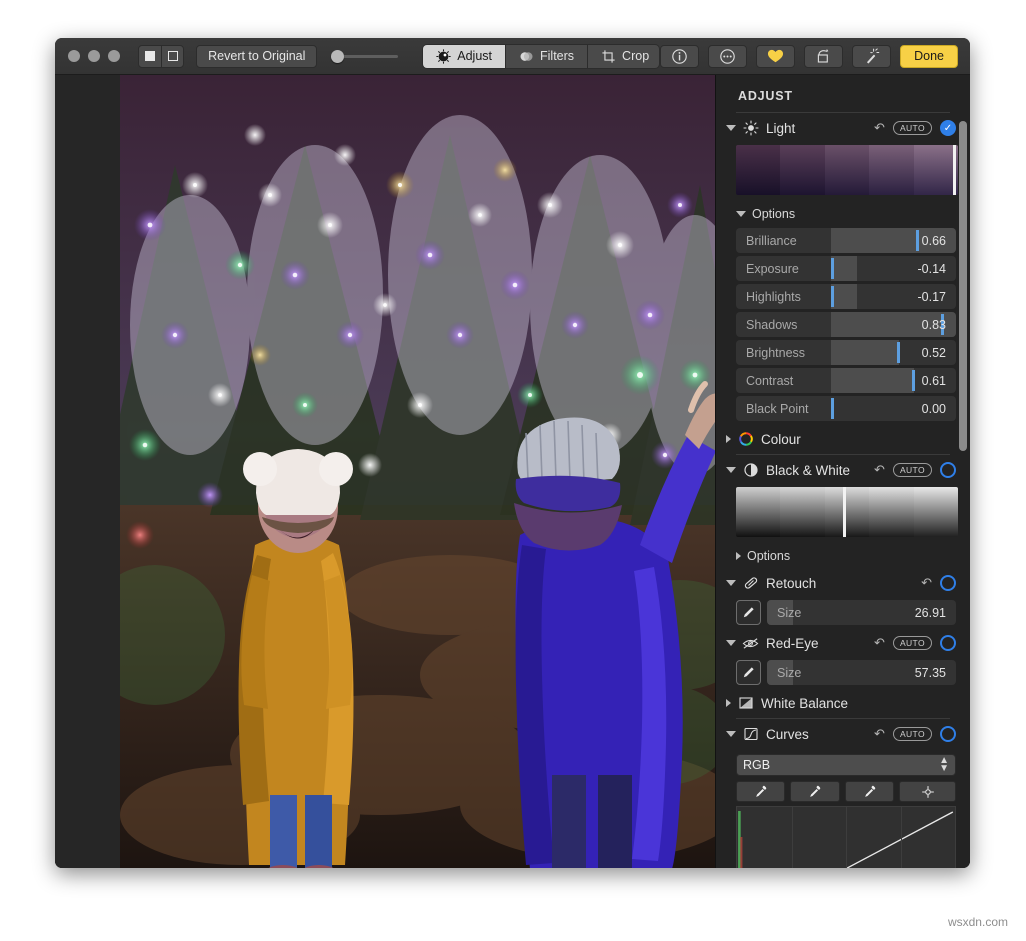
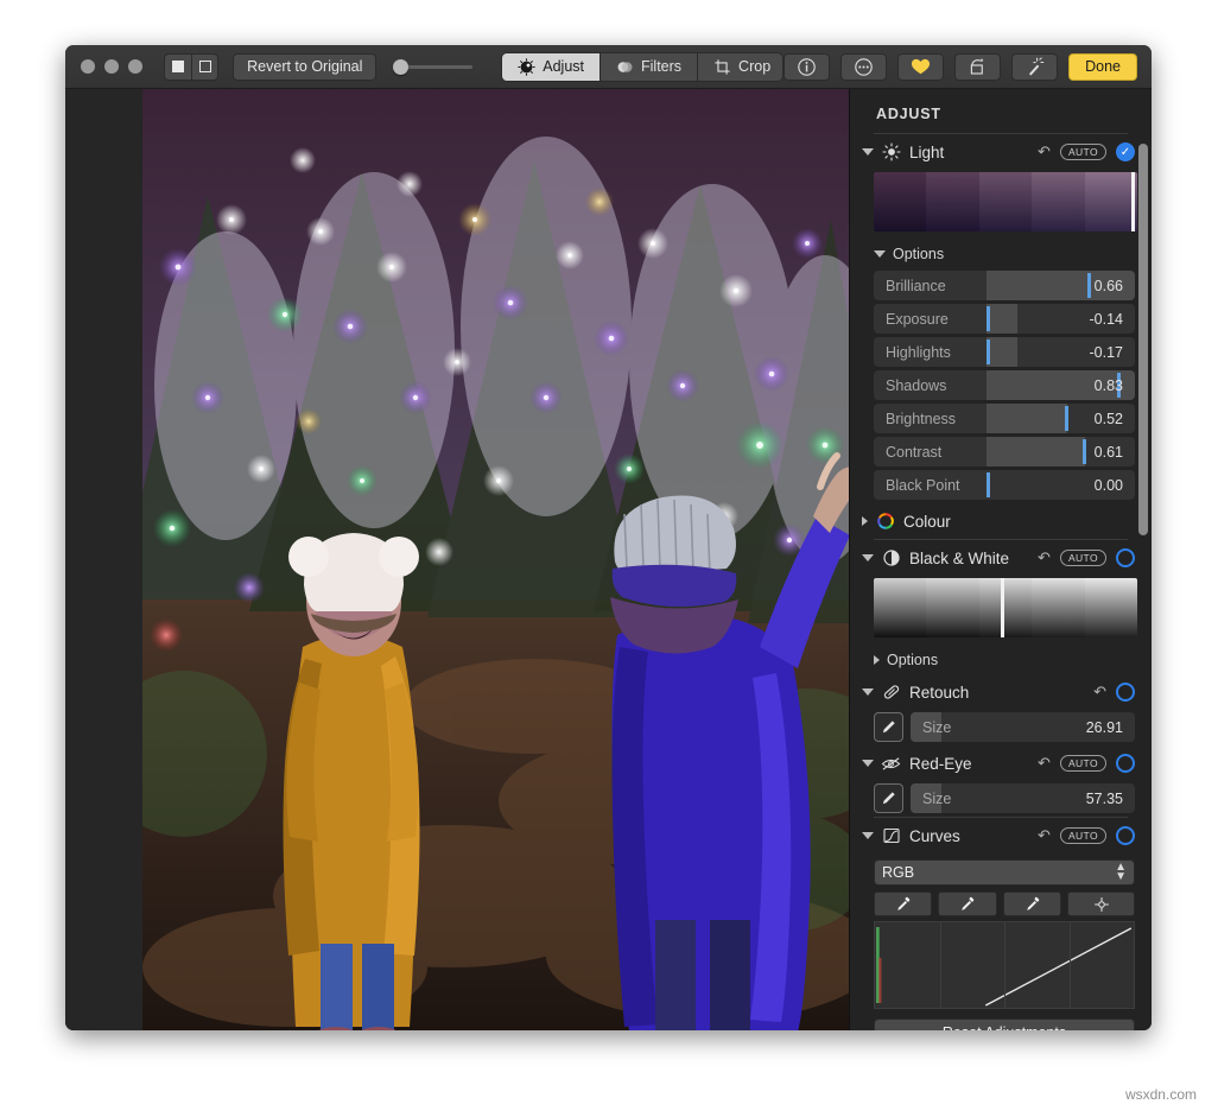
  Revert to Original
  Adjust
  Filters
  Crop
  Done
  ADJUST
  Light
  ↶
  AUTO
  ✓
  Options
  Brilliance
  0.66
  Exposure
  -0.14
  Highlights
  -0.17
  Shadows
  0.83
  Brightness
  0.52
  Contrast
  0.61
  Black Point
  0.00
  Colour
  Black & White
  ↶
  AUTO
  Options
  Retouch
  ↶
  Size
  26.91
  Red-Eye
  ↶
  AUTO
  Size
  57.35
- White Balance
  Curves
  ↶
  AUTO
  RGB
  ▲
  ▼
  wsxdn.com
